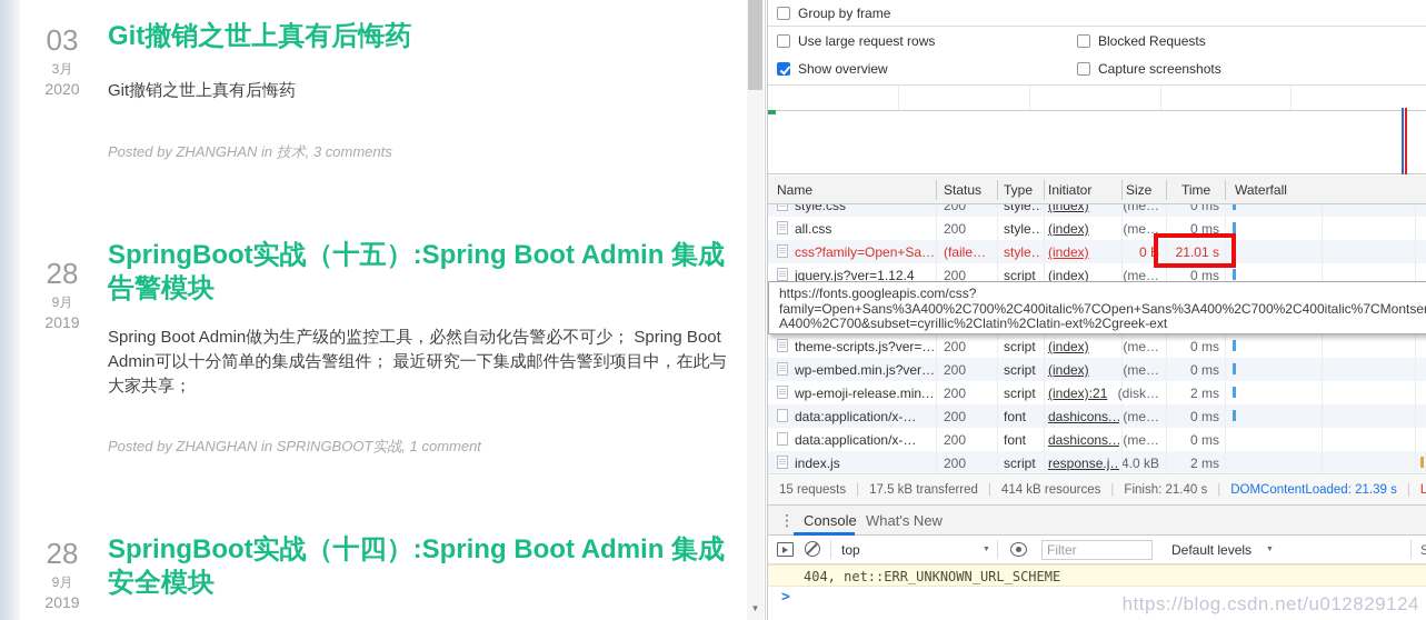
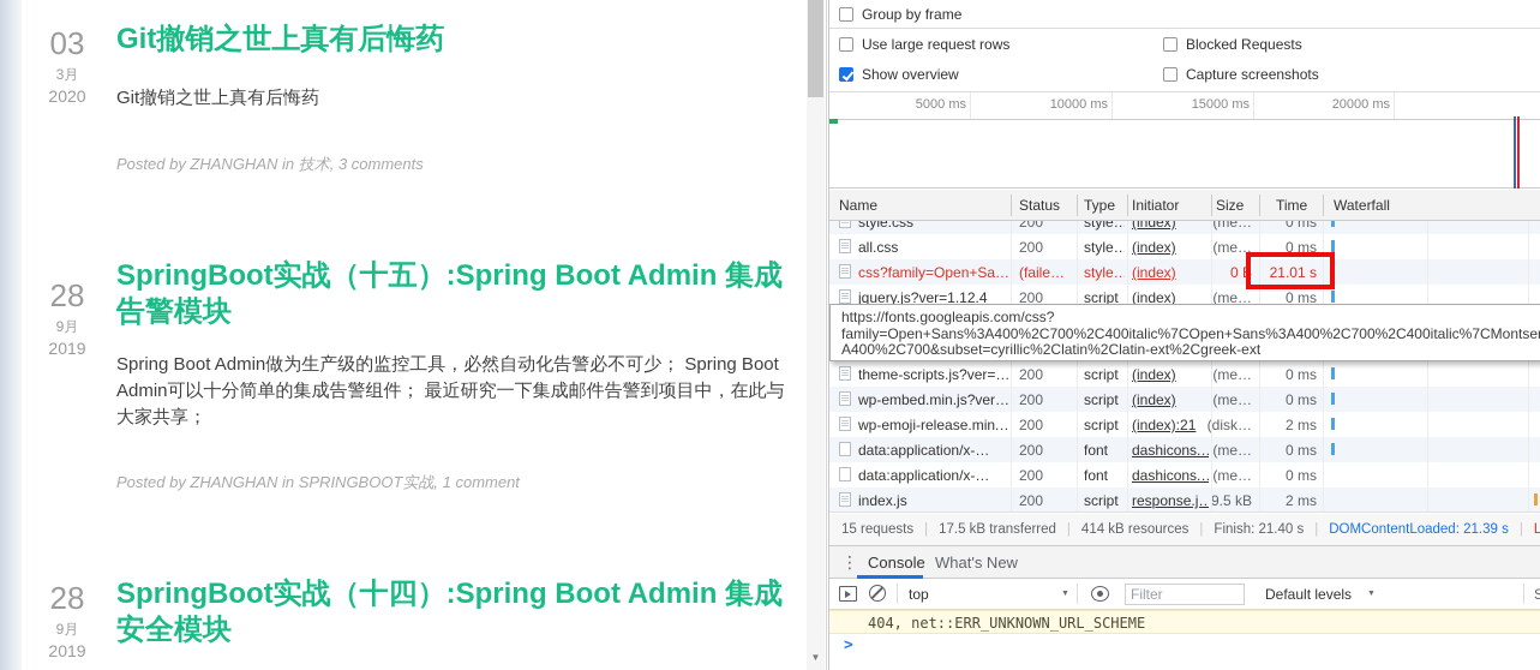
  03
  3月
  2020
  Git撤销之世上真有后悔药
  Git撤销之世上真有后悔药
  Posted by ZHANGHAN in 技术, 3 comments
  28
  9月
  2019
  SpringBoot实战（十五）:Spring Boot Admin 集成告警模块
  Spring Boot Admin做为生产级的监控工具，必然自动化告警必不可少； Spring Boot Admin可以十分简单的集成告警组件； 最近研究一下集成邮件告警到项目中，在此与大家共享；
  Posted by ZHANGHAN in SPRINGBOOT实战, 1 comment
  28
  9月
  2019
  SpringBoot实战（十四）:Spring Boot Admin 集成安全模块
  ▼
  Group by frame
  Use large request rows
  Blocked Requests
  Show overview
  Capture screenshots
+ 5000 ms
+ 10000 ms
+ 15000 ms
+ 20000 ms
  Name
  Status
  Type
  Initiator
  Size
  Time
  Waterfall
  style.css
  200
  style…
  (index)
  (me…
  0 ms
  all.css
  200
  style…
  (index)
  (me…
  0 ms
  css?family=Open+Sa…
  (faile…
  style…
  (index)
  0 B
  21.01 s
  jquery.js?ver=1.12.4
  200
  script
  (index)
  (me…
  0 ms
  theme-scripts.js?ver=…
  200
  script
  (index)
  (me…
  0 ms
  wp-embed.min.js?ver…
  200
  script
  (index)
  (me…
  0 ms
  wp-emoji-release.min.…
  200
  script
  (index):21
  (disk…
  2 ms
  data:application/x-…
  200
  font
  dashicons.…
  (me…
  0 ms
  data:application/x-…
  200
  font
  dashicons.…
  (me…
  0 ms
  index.js
  200
  script
  response.j…
- 4.0 kB
+ 9.5 kB
  2 ms
  https://fonts.googleapis.com/css?
  family=Open+Sans%3A400%2C700%2C400italic%7COpen+Sans%3A400%2C700%2C400italic%7CMontse
  A400%2C700&subset=cyrillic%2Clatin%2Clatin-ext%2Cgreek-ext
  15 requests
  |
  17.5 kB transferred
  |
  414 kB resources
  |
  Finish: 21.40 s
  |
  DOMContentLoaded: 21.39 s
  |
  ⋮
  Console
  What's New
  top
  Filter
  Default levels
  S
  404, net::ERR_UNKNOWN_URL_SCHEME
  >
- https://blog.csdn.net/u012829124
